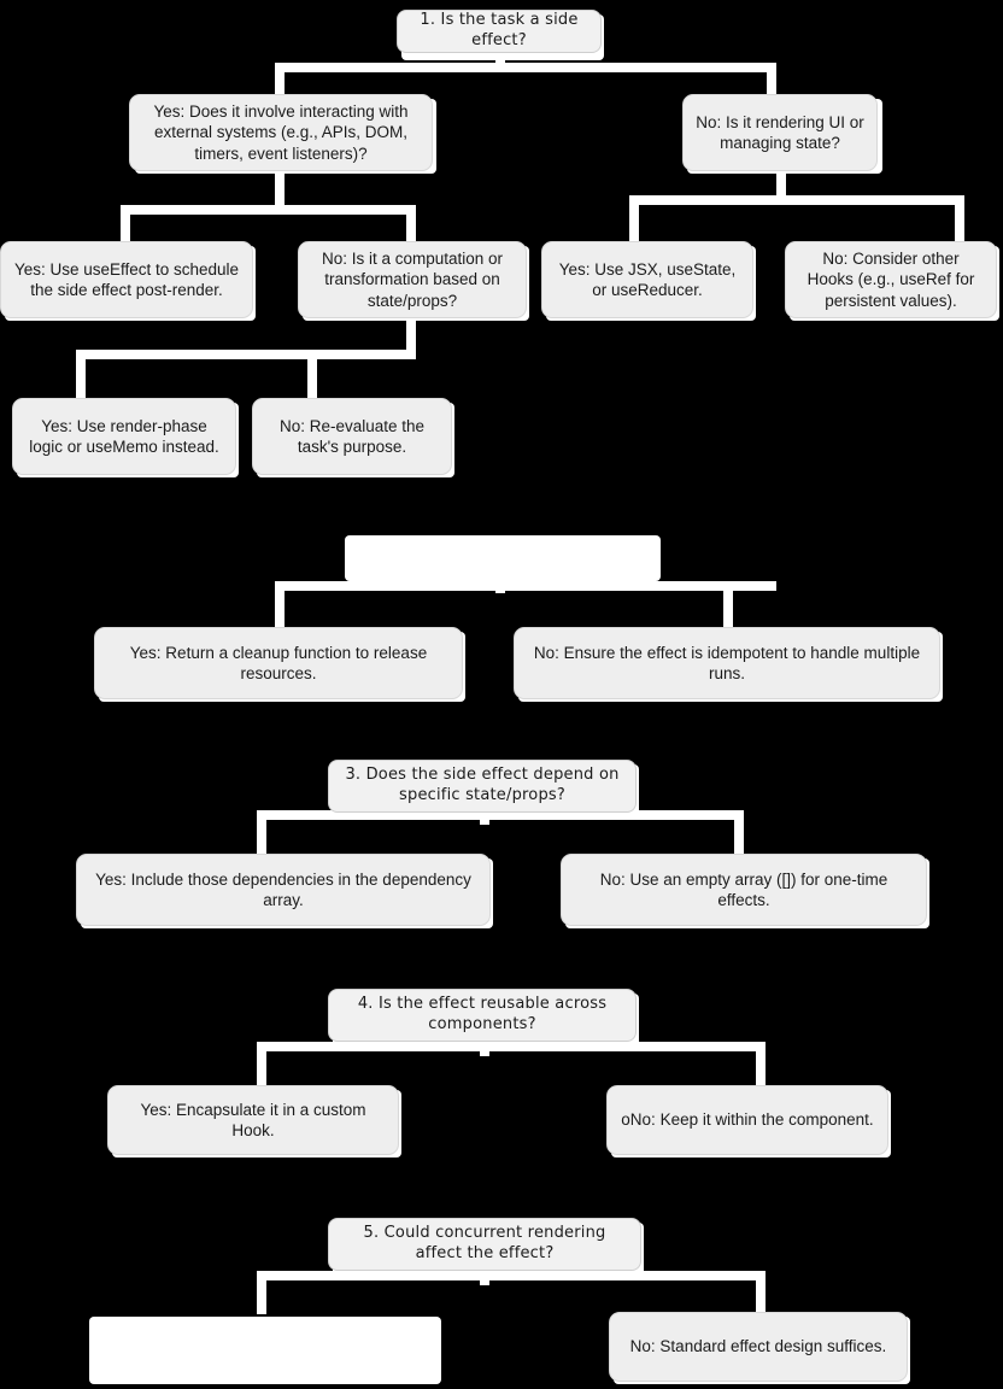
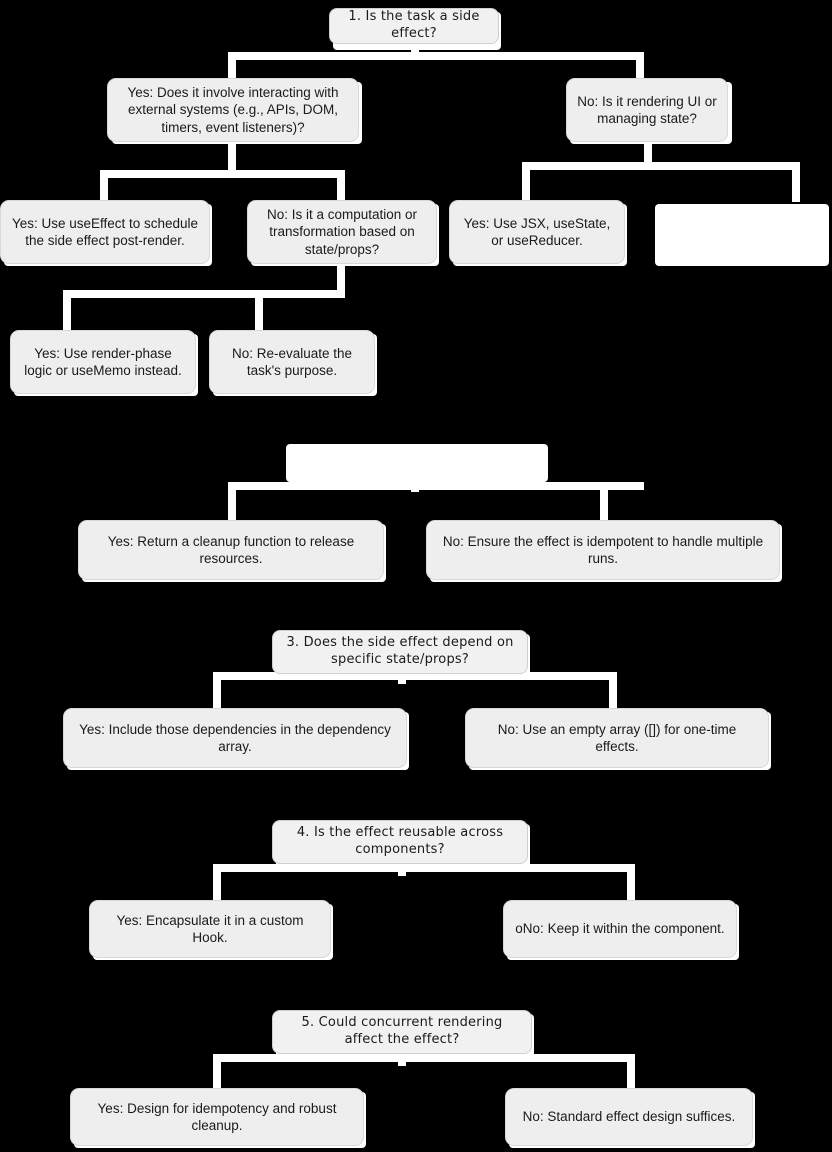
  1. Is the task a side effect?
  Yes: Does it involve interacting with external systems (e.g., APIs, DOM, timers, event listeners)?
  No: Is it rendering UI or managing state?
  Yes: Use useEffect to schedule the side effect post-render.
  No: Is it a computation or transformation based on state/props?
  Yes: Use JSX, useState, or useReducer.
- No: Consider other Hooks (e.g., useRef for persistent values).
  Yes: Use render-phase logic or useMemo instead.
  No: Re-evaluate the task's purpose.
  Yes: Return a cleanup function to release resources.
  No: Ensure the effect is idempotent to handle multiple runs.
  3. Does the side effect depend on specific state/props?
  Yes: Include those dependencies in the dependency array.
  No: Use an empty array ([]) for one-time effects.
  4. Is the effect reusable across components?
  Yes: Encapsulate it in a custom Hook.
  oNo: Keep it within the component.
  5. Could concurrent rendering affect the effect?
+ Yes: Design for idempotency and robust cleanup.
  No: Standard effect design suffices.
